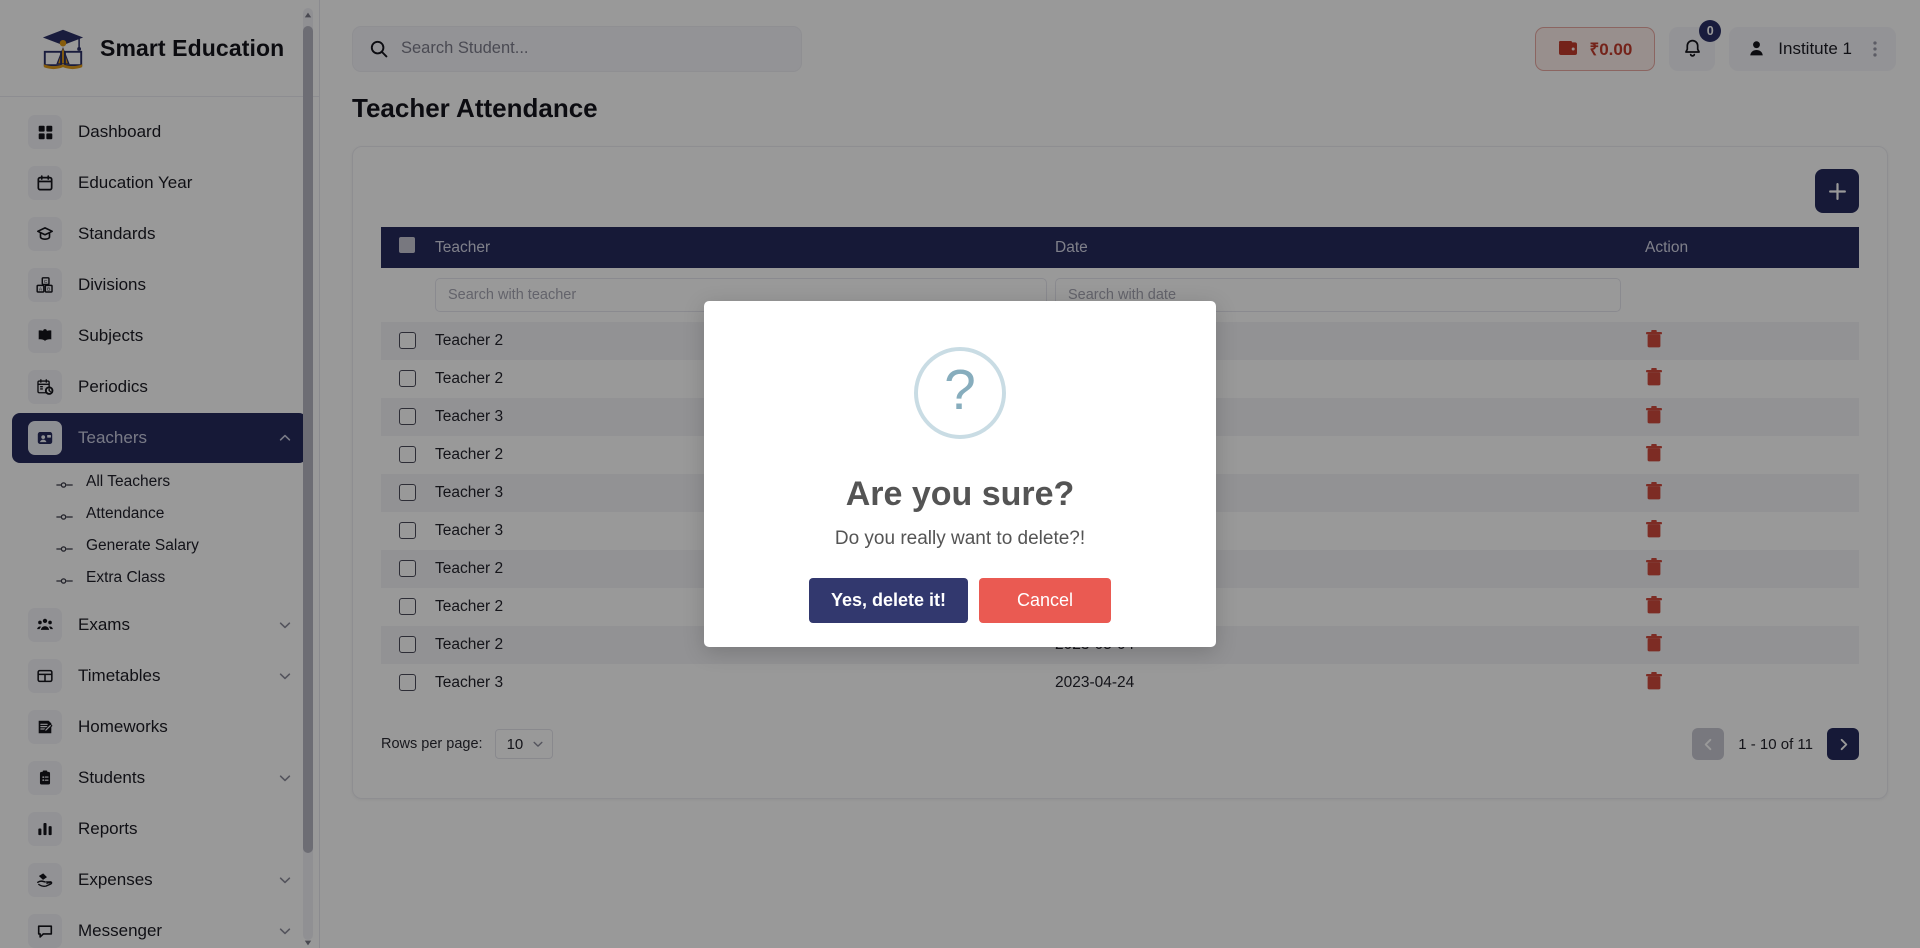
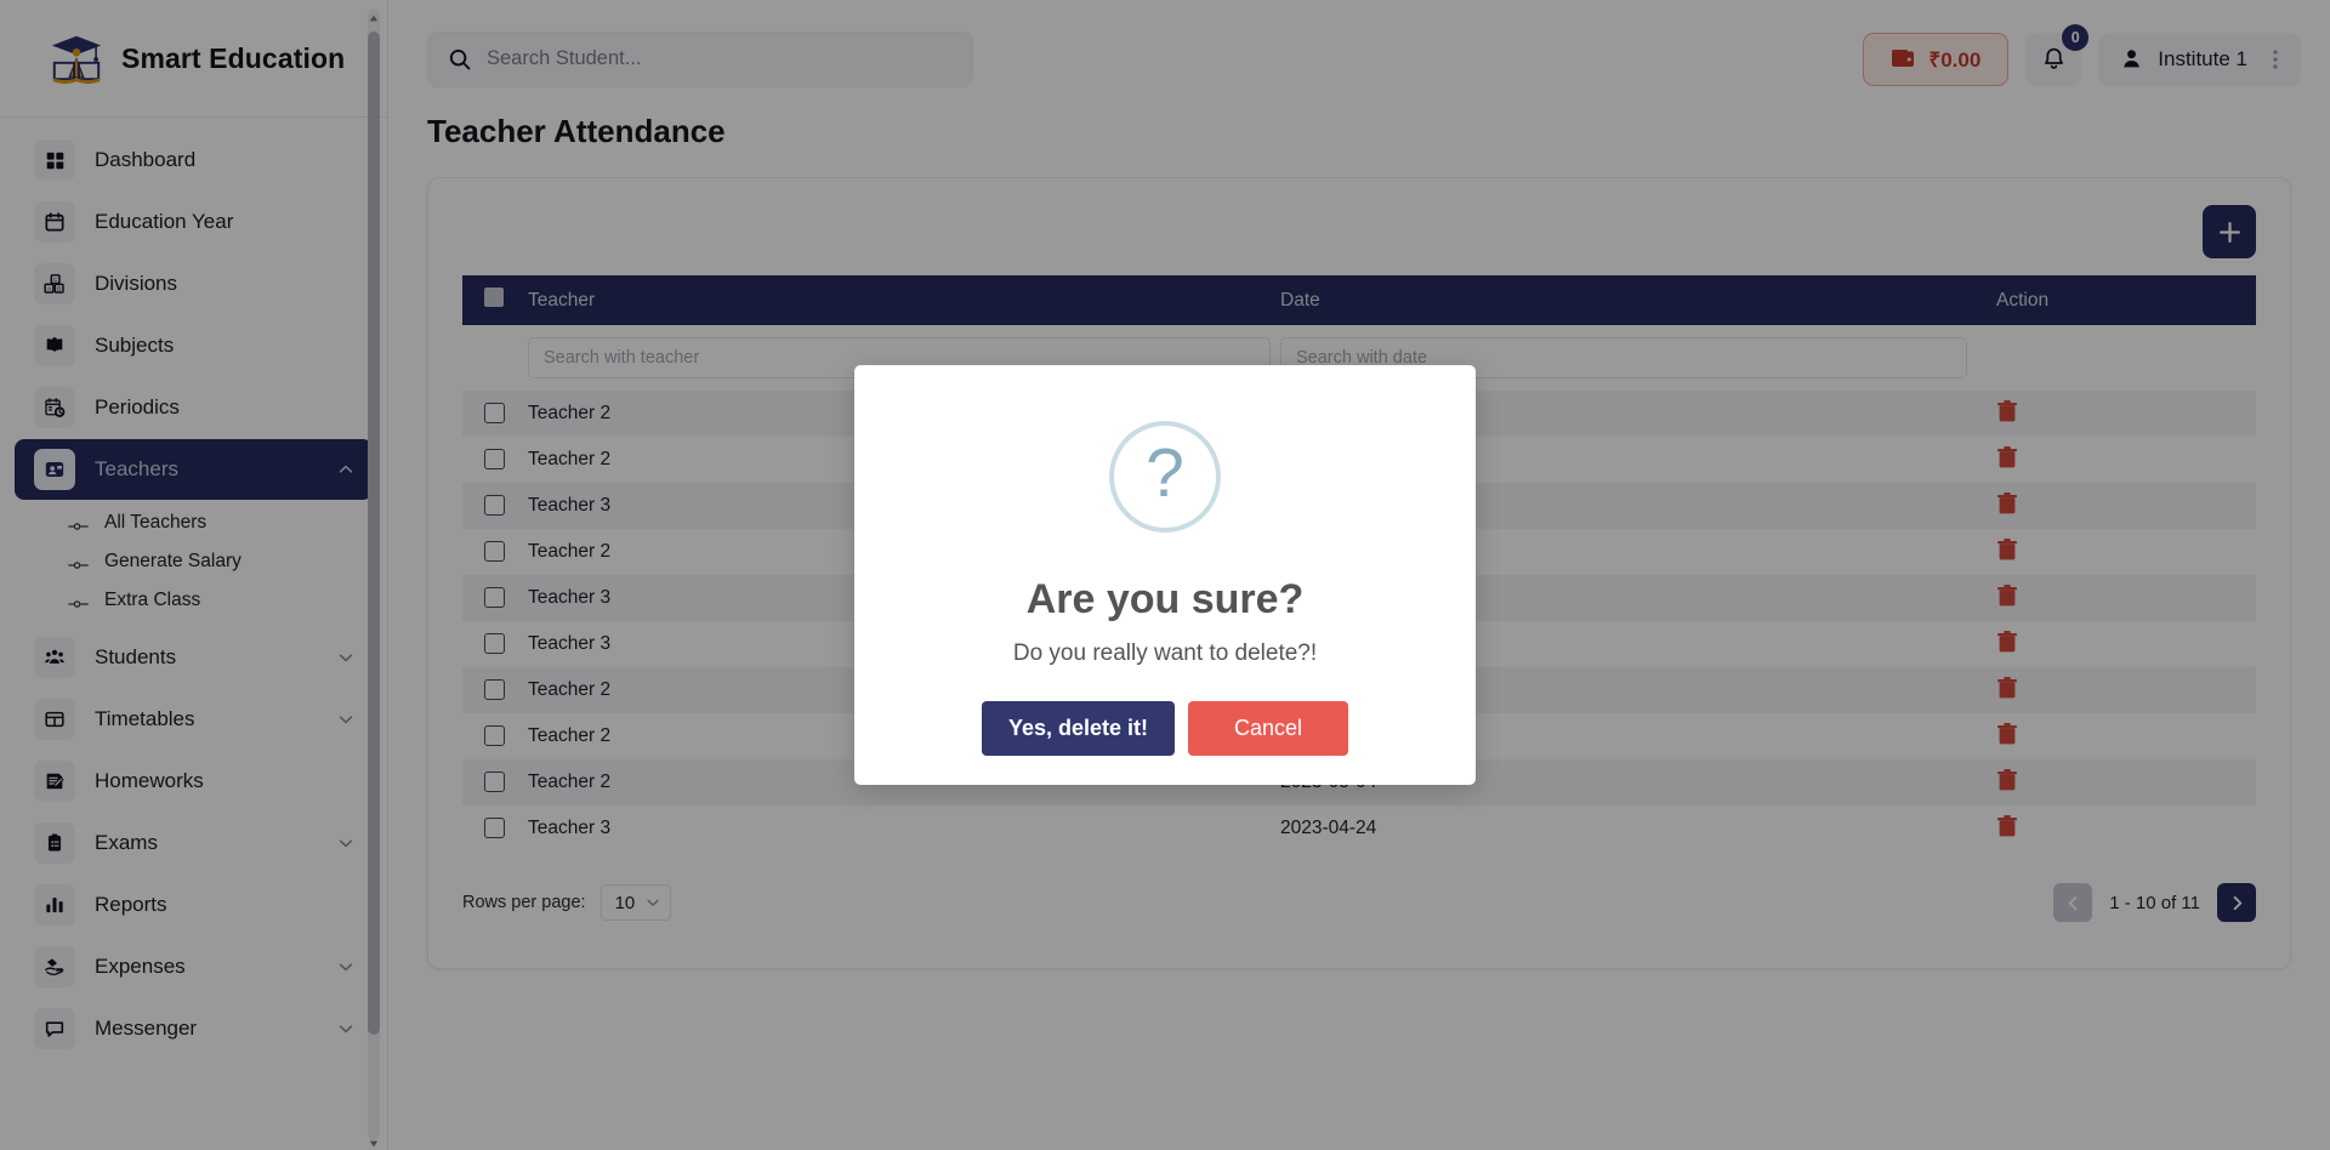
  Smart Education
  Dashboard
  Education Year
- Standards
  Divisions
  Subjects
  Periodics
  Teachers
  All Teachers
- Attendance
  Generate Salary
  Extra Class
- Exams
+ Students
  Timetables
  Homeworks
- Students
+ Exams
  Reports
  Expenses
  Messenger
  Search Student...
  ₹0.00
  0
  Institute 1
  Teacher Attendance
  	Teacher	Date	Action
  	Search with teacher	Search with date
  	Teacher 2
  	Teacher 2
  	Teacher 3
  	Teacher 2
  	Teacher 3
  	Teacher 3
  	Teacher 2
  	Teacher 2
  	Teacher 3	2023-04-24
  Rows per page:
  10
  1 - 10 of 11
  ?
  Are you sure?
  Do you really want to delete?!
  Yes, delete it!
  Cancel
